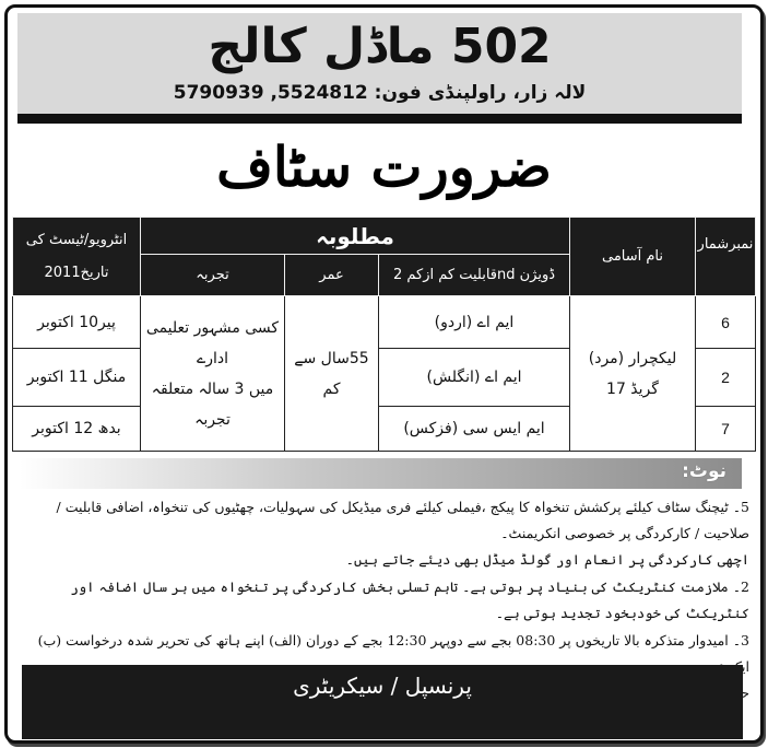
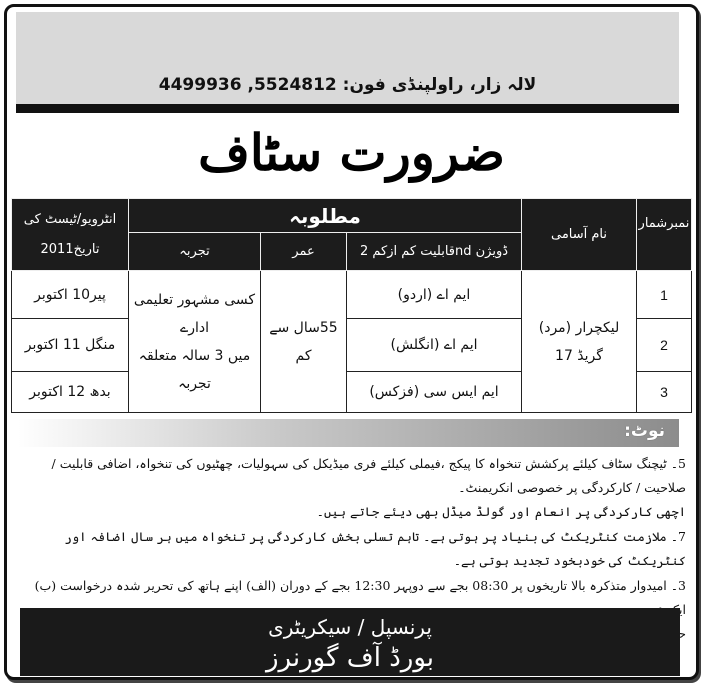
- 502 ماڈل کالج
- لالہ زار، راولپنڈی فون: 5524812, 5790939
+ لالہ زار، راولپنڈی فون: 5524812, 4499936
  ضرورت سٹاف
  انٹرویو/ٹیسٹ کی تاریخ2011	مطلوبہ	نام آسامی	نمبرشمار
  تجربہ	عمر	قابلیت کم ازکم 2nd ڈویژن
- پیر10 اکتوبر	کسی مشہور تعلیمی ادارے میں 3 سالہ متعلقہ تجربہ	55سال سے کم	ایم اے (اردو)	لیکچرار (مرد) گریڈ 17	6
+ پیر10 اکتوبر	کسی مشہور تعلیمی ادارے میں 3 سالہ متعلقہ تجربہ	55سال سے کم	ایم اے (اردو)	لیکچرار (مرد) گریڈ 17	1
  منگل 11 اکتوبر	ایم اے (انگلش)	2
- بدھ 12 اکتوبر	ایم ایس سی (فزکس)	7
+ بدھ 12 اکتوبر	ایم ایس سی (فزکس)	3
  نوٹ:
  5۔ ٹیچنگ سٹاف کیلئے پرکشش تنخواہ کا پیکج ،فیملی کیلئے فری میڈیکل کی سہولیات، چھٹیوں کی تنخواہ، اضافی قابلیت / صلاحیت / کارکردگی پر خصوصی انکریمنٹ۔
  اچھی کارکردگی پر انعام اور گولڈ میڈل بھی دیئے جاتے ہیں۔
- 2۔ ملازمت کنٹریکٹ کی بنیاد پر ہوتی ہے۔ تاہم تسلی بخش کارکردگی پر تنخواہ میں ہر سال اضافہ اور کنٹریکٹ کی خودبخود تجدید ہوتی ہے۔
+ 7۔ ملازمت کنٹریکٹ کی بنیاد پر ہوتی ہے۔ تاہم تسلی بخش کارکردگی پر تنخواہ میں ہر سال اضافہ اور کنٹریکٹ کی خودبخود تجدید ہوتی ہے۔
  3۔ امیدوار متذکرہ بالا تاریخوں پر 08:30 بجے سے دوپہر 12:30 بجے کے دوران (الف) اپنے ہاتھ کی تحریر شدہ درخواست (ب) ای
  پرنسپل / سیکریٹری
+ بورڈ آف گورنرز
